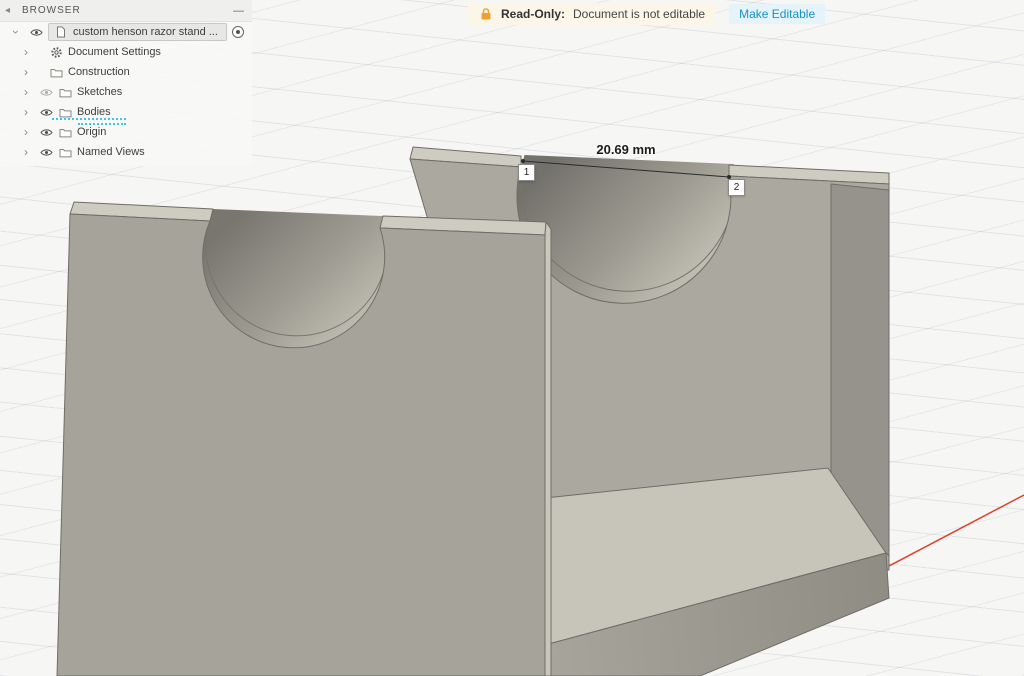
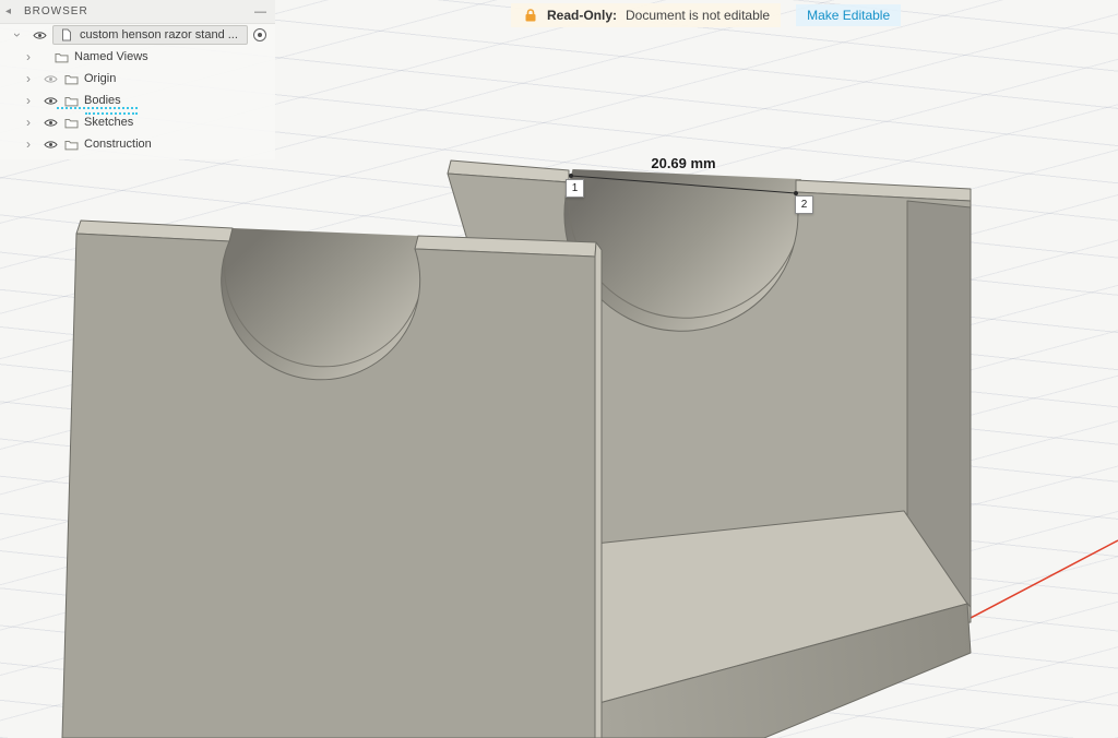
  20.69 mm
  1
  2
  ◂
  BROWSER
  —
  custom henson razor stand ...
- Document Settings
- Construction
+ Named Views
- Sketches
+ Origin
  Bodies
- Origin
+ Sketches
- Named Views
+ Construction
  Read-Only:
  Document is not editable
  Make Editable
